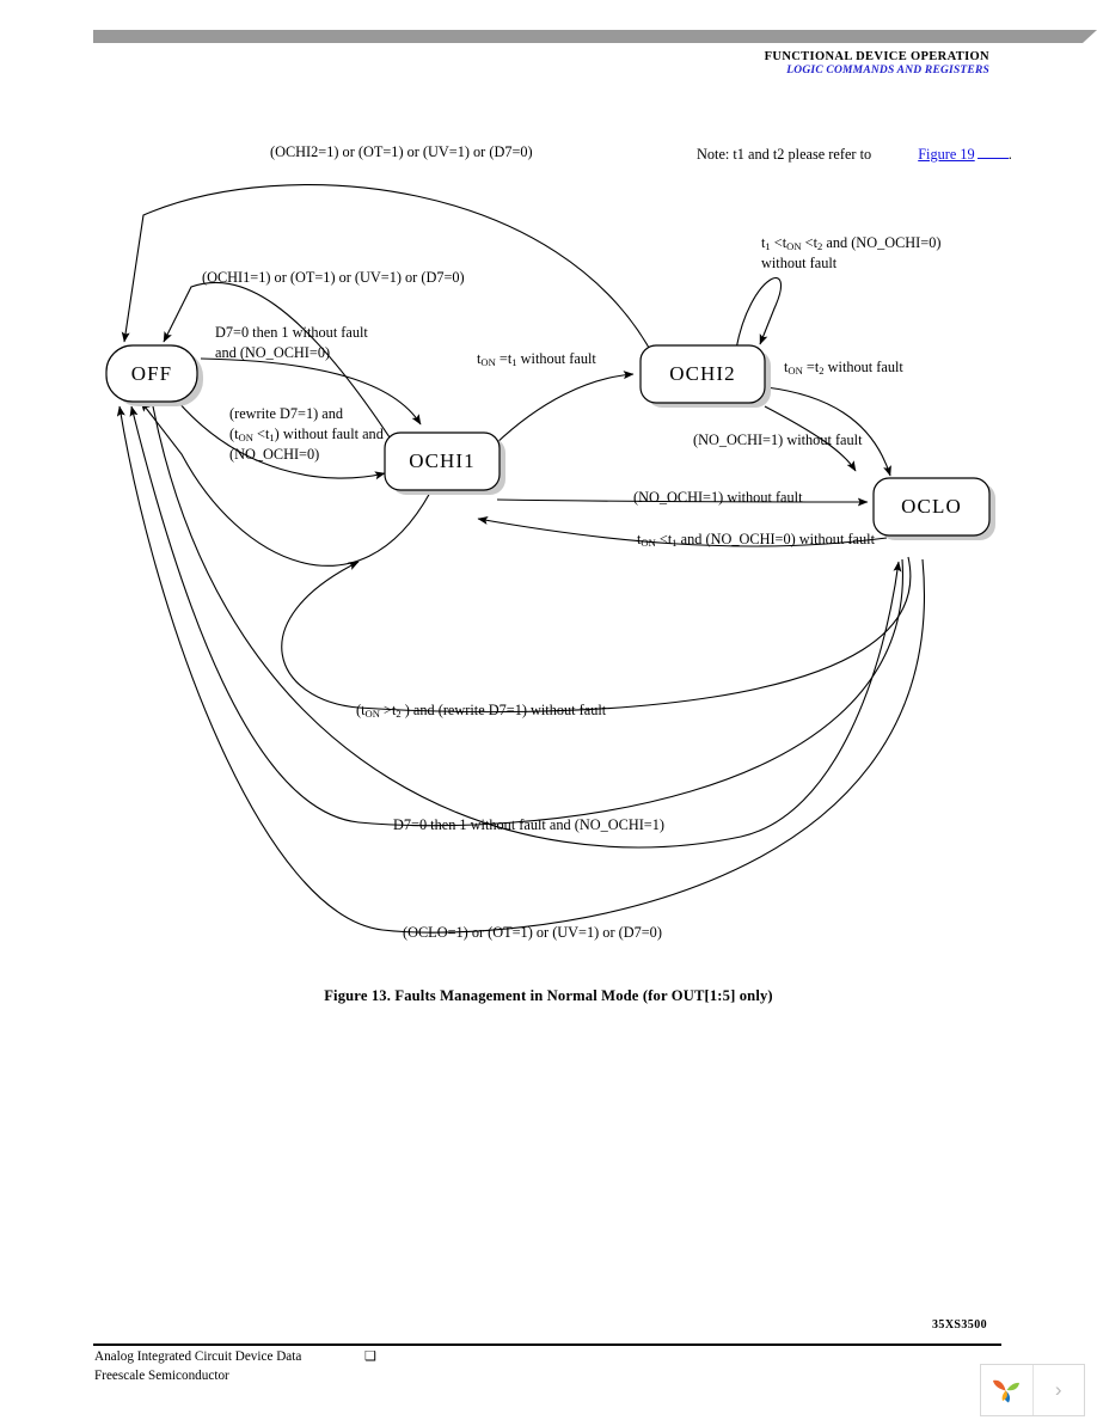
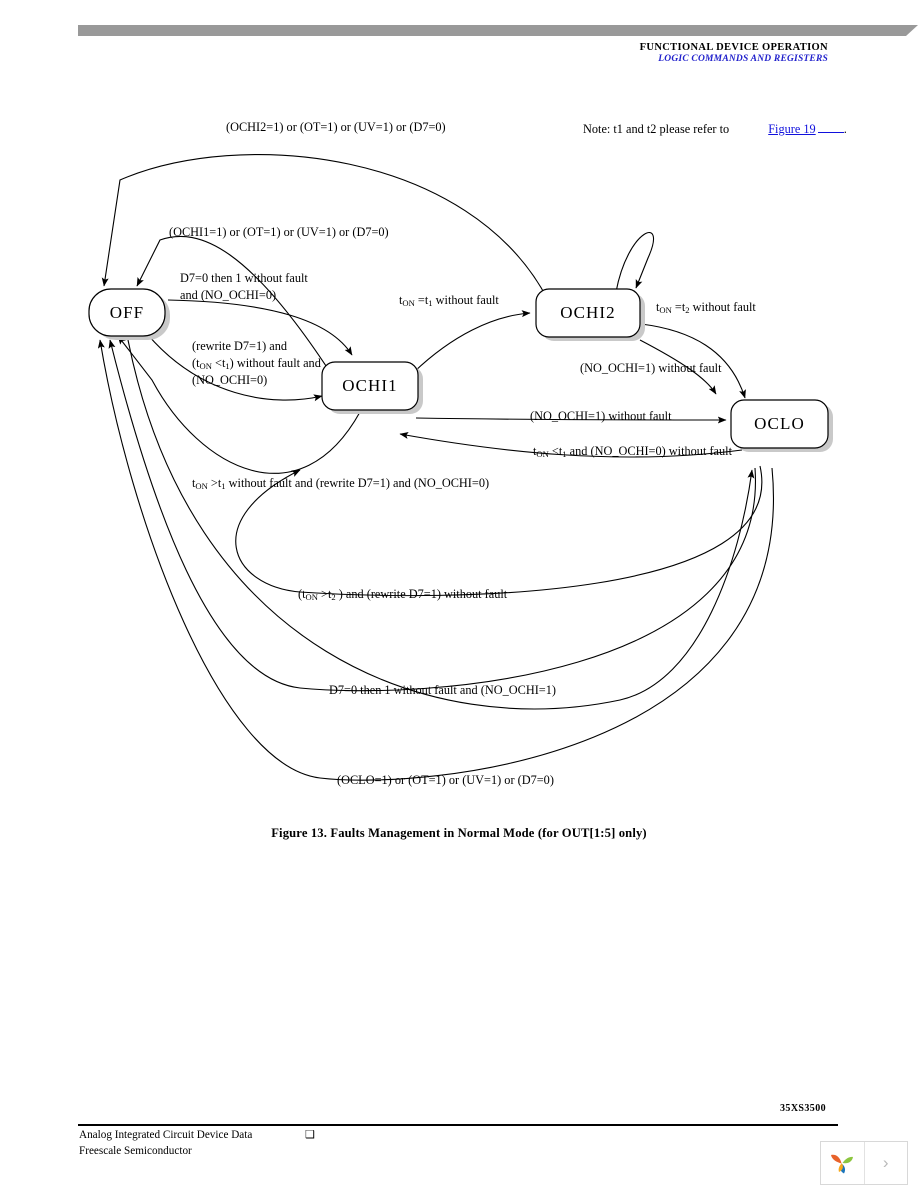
  FUNCTIONAL DEVICE OPERATION
  LOGIC COMMANDS AND REGISTERS
  Note: t1 and t2 please refer to Figure 19 .
  OFF
  OCHI1
  OCHI2
  OCLO
  (OCHI2=1) or (OT=1) or (UV=1) or (D7=0)
  (OCHI1=1) or (OT=1) or (UV=1) or (D7=0)
  D7=0 then 1 without fault
  and (NO_OCHI=0)
  (rewrite D7=1) and
  (tON <t1) without fault and
  (NO_OCHI=0)
  tON =t1 without fault
- t1 <tON <t2 and (NO_OCHI=0)
- without fault
  tON =t2 without fault
  (NO_OCHI=1) without fault
  (NO_OCHI=1) without fault
  tON <t1 and (NO_OCHI=0) without fault
+ tON >t1 without fault and (rewrite D7=1) and (NO_OCHI=0)
  (tON >t2 ) and (rewrite D7=1) without fault
  D7=0 then 1 without fault and (NO_OCHI=1)
  (OCLO=1) or (OT=1) or (UV=1) or (D7=0)
  Figure 13. Faults Management in Normal Mode (for OUT[1:5] only)
  35XS3500
  Analog Integrated Circuit Device Data
  Freescale Semiconductor
  ❑
  ›
